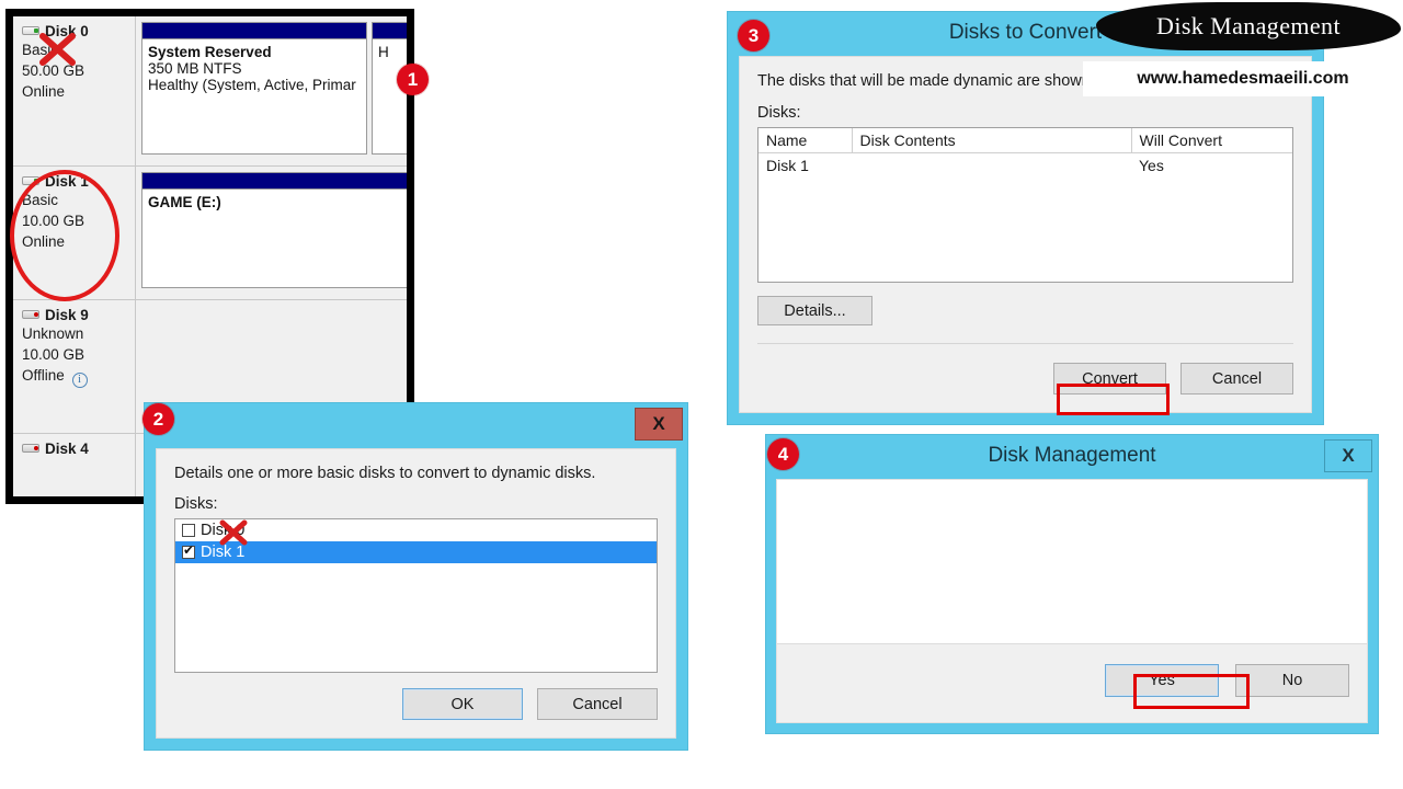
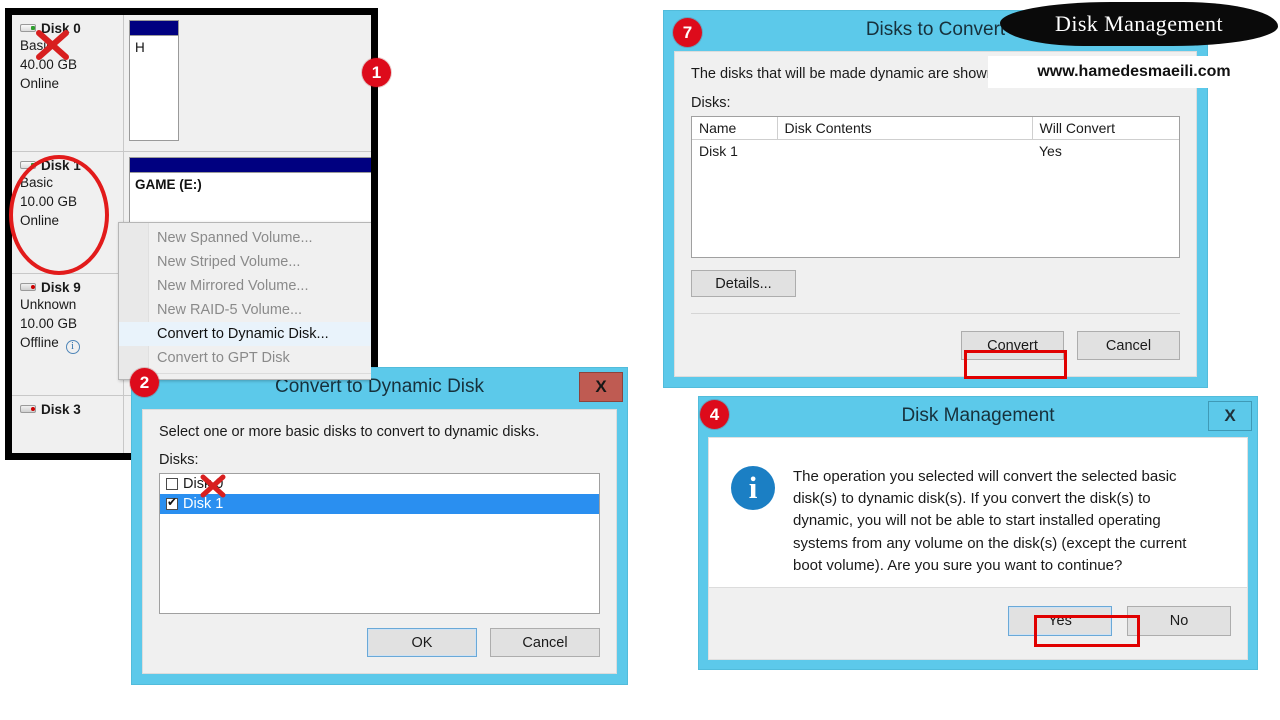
  Disk 0
  Basi
- 50.00 GB
+ 40.00 GB
  Online
- System Reserved
- 350 MB NTFS
- Healthy (System, Active, Primar
  H
  Disk 1
  Basic
  10.00 GB
  Online
  GAME (E:)
  Disk 9
  Unknown
  10.00 GB
  Offline i
- Disk 4
+ Disk 3
+ New Spanned Volume...
+ New Striped Volume...
+ New Mirrored Volume...
+ New RAID-5 Volume...
+ Convert to Dynamic Disk...
+ Convert to GPT Disk
  1
+ Convert to Dynamic Disk
  X
- Details one or more basic disks to convert to dynamic disks.
+ Select one or more basic disks to convert to dynamic disks.
  Disks:
  Dis 0
  Disk 1
  OK
  Cancel
  2
  Disks to Conver
  The disks that will be made dynamic are show
  Disks:
  Name	Disk Contents	Will Convert
  Disk 1		Yes
  Details...
  Convert
  Cancel
- 3
+ 7
  Disk Management
  X
+ i
+ The operation you selected will convert the selected basic disk(s) to dynamic disk(s). If you convert the disk(s) to dynamic, you will not be able to start installed operating systems from any volume on the disk(s) (except the current boot volume). Are you sure you want to continue?
  Yes
  No
  4
  Disk Management
  www.hamedesmaeili.com
